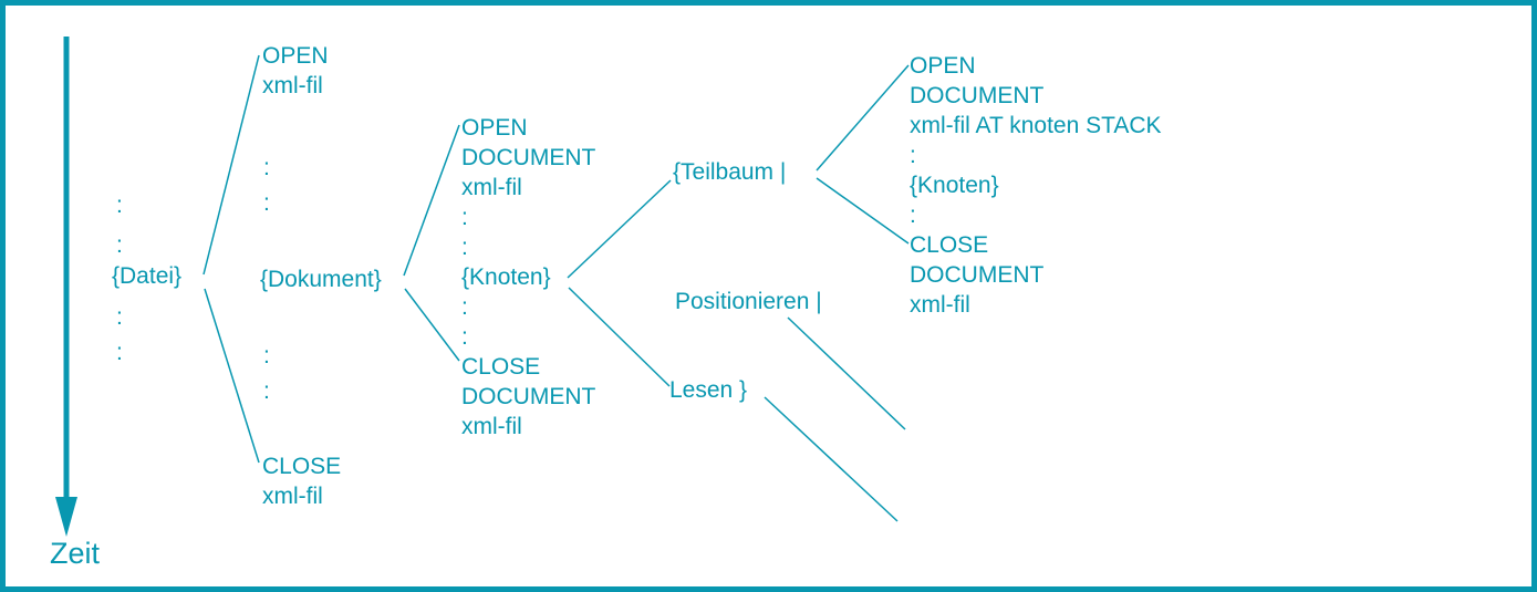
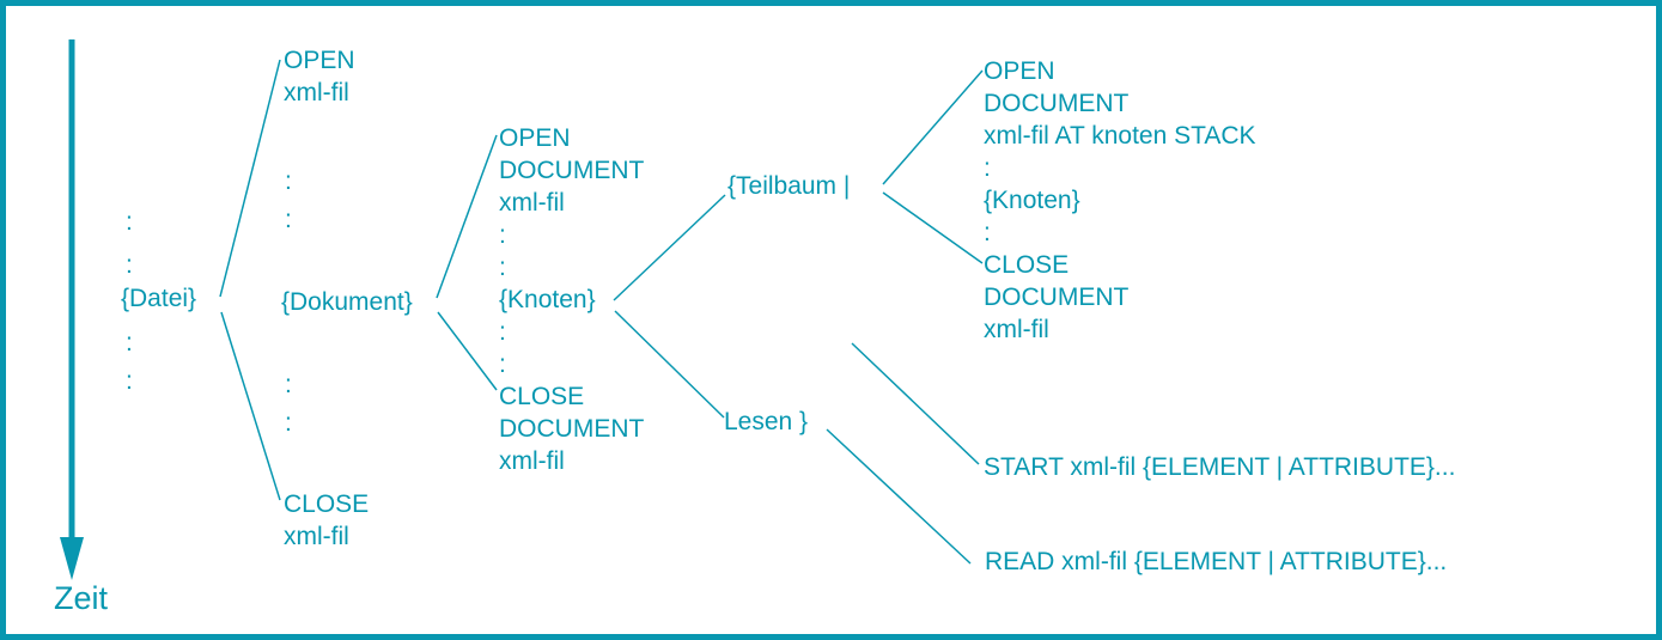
  :
  :
  {Datei}
  :
  :
  OPEN
  xml-fil
  :
  :
  {Dokument}
  :
  :
  CLOSE
  xml-fil
  OPEN
  DOCUMENT
  xml-fil
  :
  :
  {Knoten}
  :
  :
  CLOSE
  DOCUMENT
  xml-fil
  {Teilbaum |
- Positionieren |
  Lesen }
  OPEN
  DOCUMENT
  xml-fil AT knoten STACK
  :
  {Knoten}
  :
  CLOSE
  DOCUMENT
  xml-fil
+ START xml-fil {ELEMENT | ATTRIBUTE}...
+ READ xml-fil {ELEMENT | ATTRIBUTE}...
  Zeit
